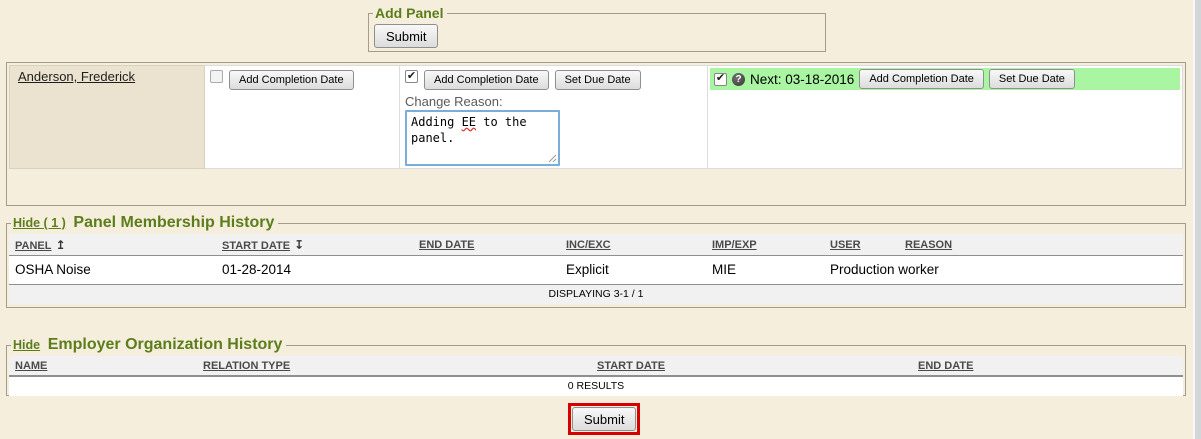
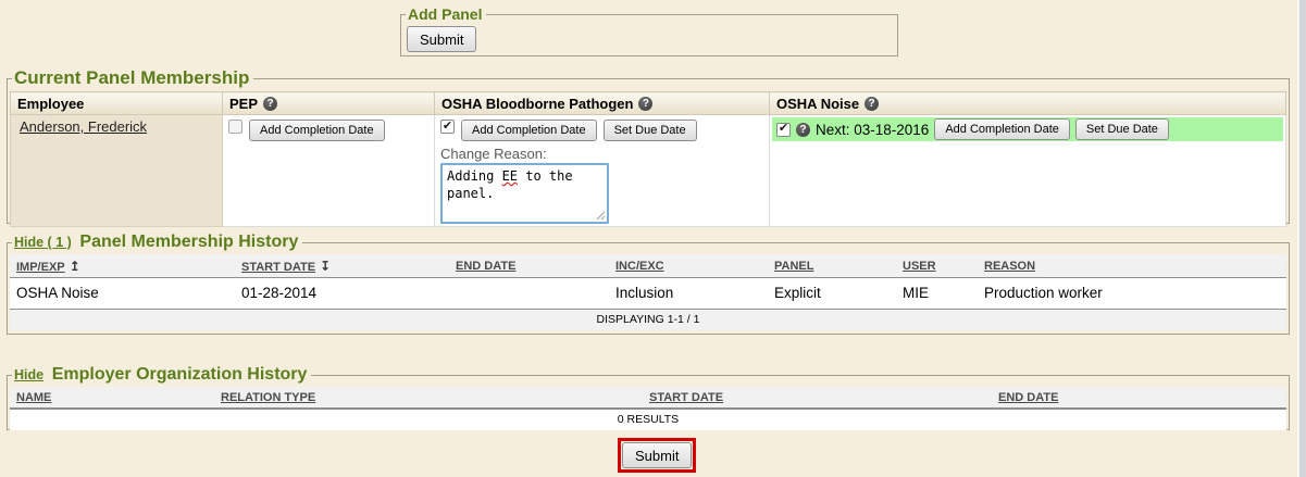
  Add Panel
  Submit
+ Current Panel Membership
+ Employee	PEP ?	OSHA Bloodborne Pathogen ?	OSHA Noise ?
  Anderson, Frederick	Add Completion Date	✔ Add Completion Date Set Due Date Change Reason: Adding EE to the panel.	✔ ? Next: 03-18-2016 Add Completion Date Set Due Date
  Hide ( 1 ) Panel Membership History
- PANEL ↥
+ IMP/EXP ↥
  START DATE ↧
  END DATE
  INC/EXC
- IMP/EXP
+ PANEL
  USER
  REASON
  OSHA Noise
  01-28-2014
+ Inclusion
  Explicit
  MIE
  Production worker
- DISPLAYING 3-1 / 1
+ DISPLAYING 1-1 / 1
  Hide Employer Organization History
  NAME
  RELATION TYPE
  START DATE
  END DATE
  0 RESULTS
  Submit
